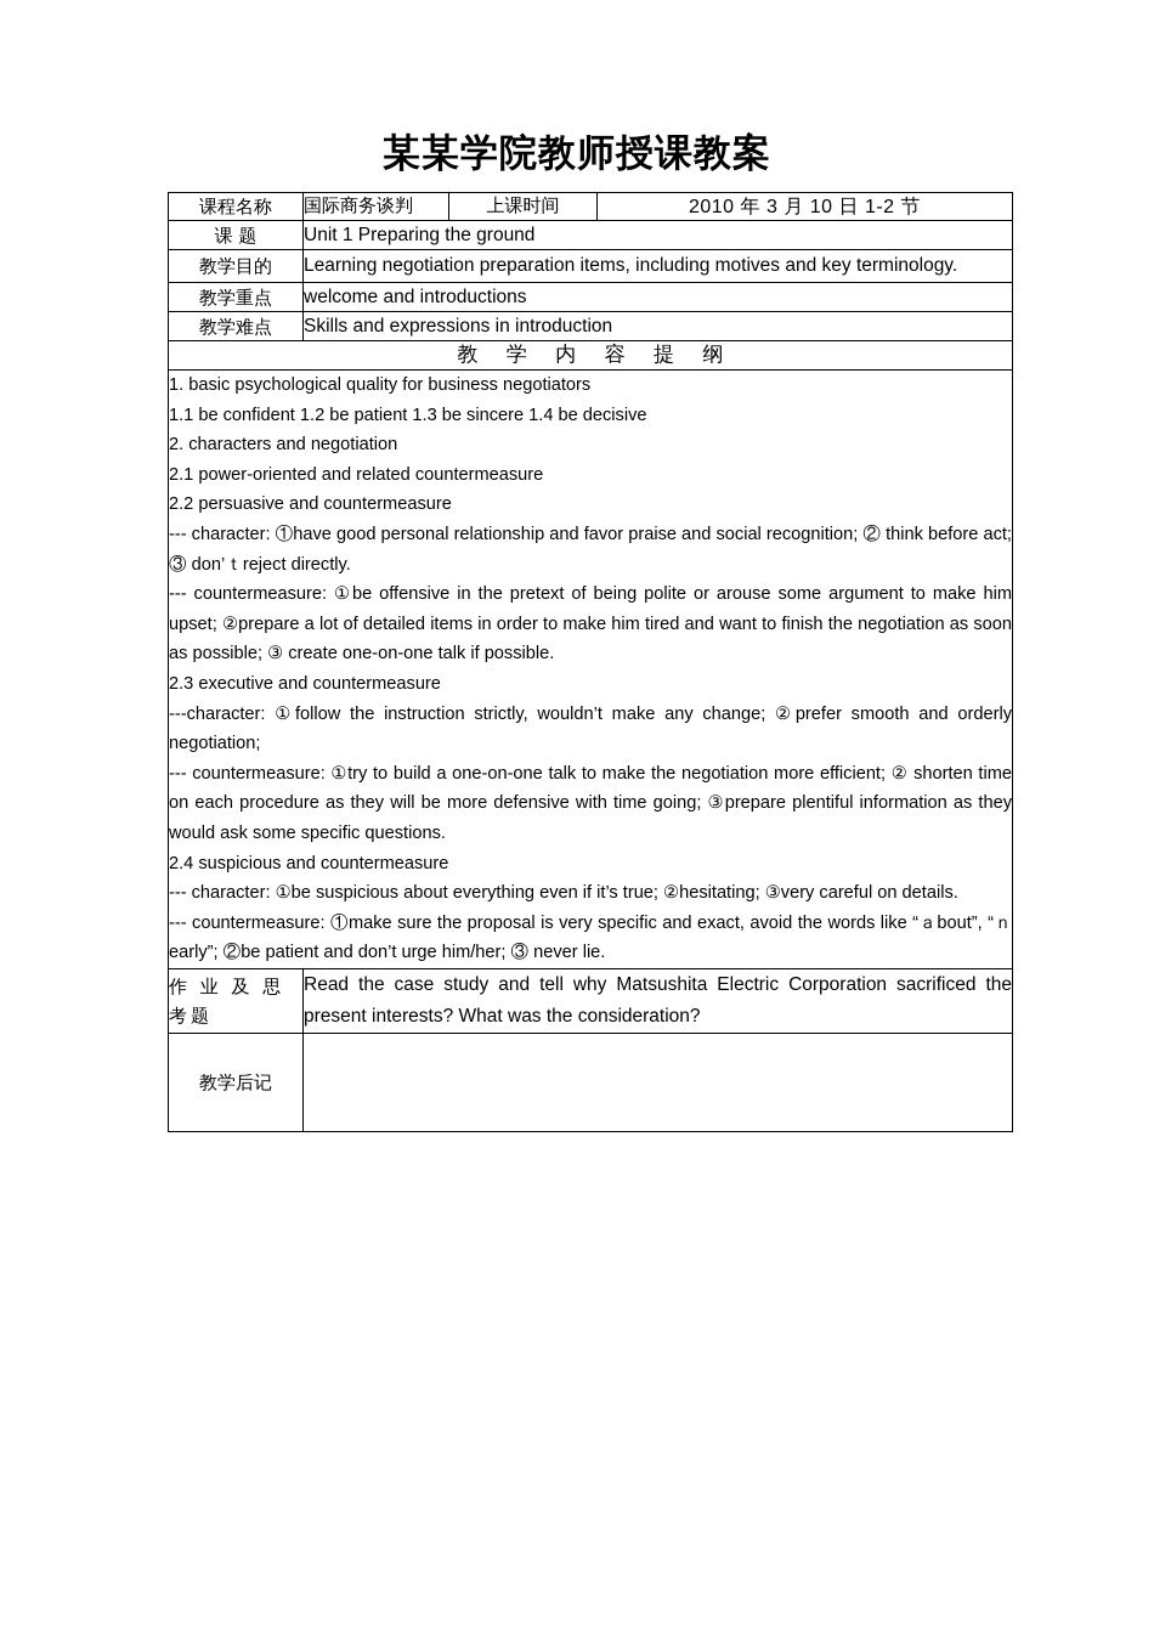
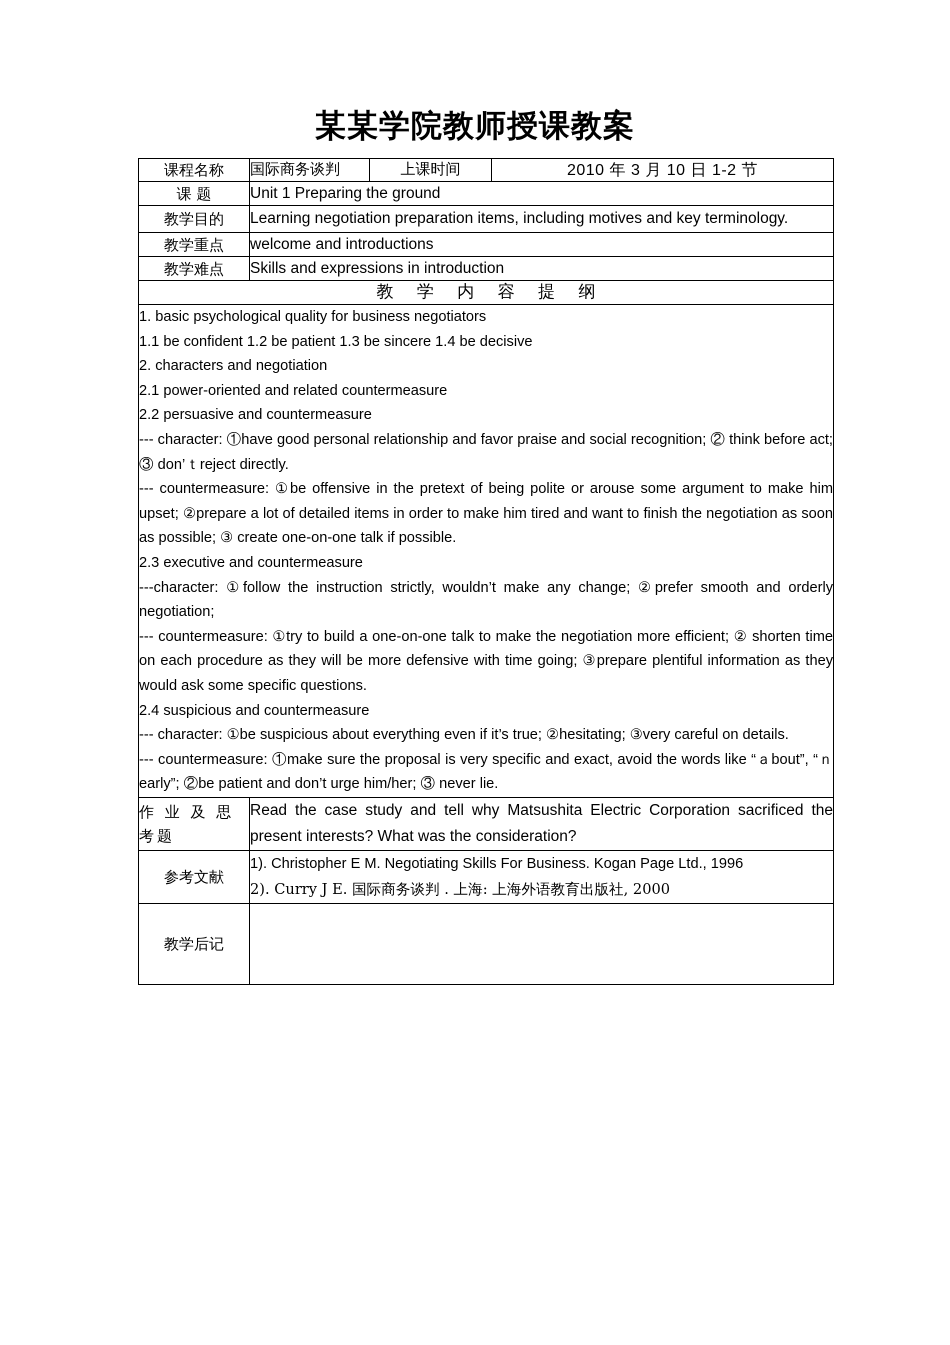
  某某学院教师授课教案
  课程名称	国际商务谈判	上课时间	2010 年 3 月 10 日 1-2 节
  课 题	Unit 1 Preparing the ground
  教学目的	Learning negotiation preparation items, including motives and key terminology.
  教学重点	welcome and introductions
  教学难点	Skills and expressions in introduction
  教 学 内 容 提 纲
  1. basic psychological quality for business negotiators 1.1 be confident 1.2 be patient 1.3 be sincere 1.4 be decisive 2. characters and negotiation 2.1 power-oriented and related countermeasure 2.2 persuasive and countermeasure --- character: ①have good personal relationship and favor praise and social recognition; ② think before act; ③ don’ｔreject directly. --- countermeasure: ①be offensive in the pretext of being polite or arouse some argument to make him upset; ②prepare a lot of detailed items in order to make him tired and want to finish the negotiation as soon as possible; ③ create one-on-one talk if possible. 2.3 executive and countermeasure ---character: ①follow the instruction strictly, wouldn’t make any change; ②prefer smooth and orderly negotiation; --- countermeasure: ①try to build a one-on-one talk to make the negotiation more efficient; ② shorten time on each procedure as they will be more defensive with time going; ③prepare plentiful information as they would ask some specific questions. 2.4 suspicious and countermeasure --- character: ①be suspicious about everything even if it’s true; ②hesitating; ③very careful on details. --- countermeasure: ①make sure the proposal is very specific and exact, avoid the words like “ａbout”, “ｎearly”; ②be patient and don’t urge him/her; ③ never lie.
  作 业 及 思 考题	Read the case study and tell why Matsushita Electric Corporation sacrificed the present interests? What was the consideration?
+ 参考文献	1). Christopher E M. Negotiating Skills For Business. Kogan Page Ltd., 1996 2). Curry J E. 国际商务谈判 . 上海: 上海外语教育出版社, 2000
  教学后记
